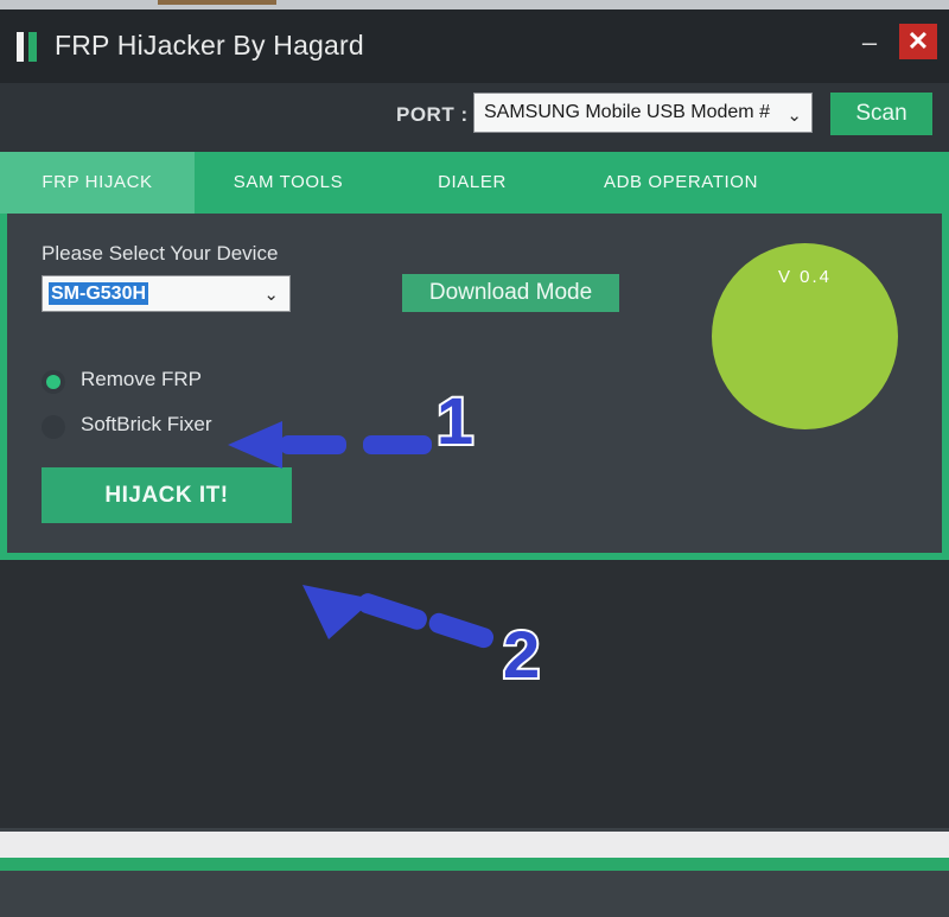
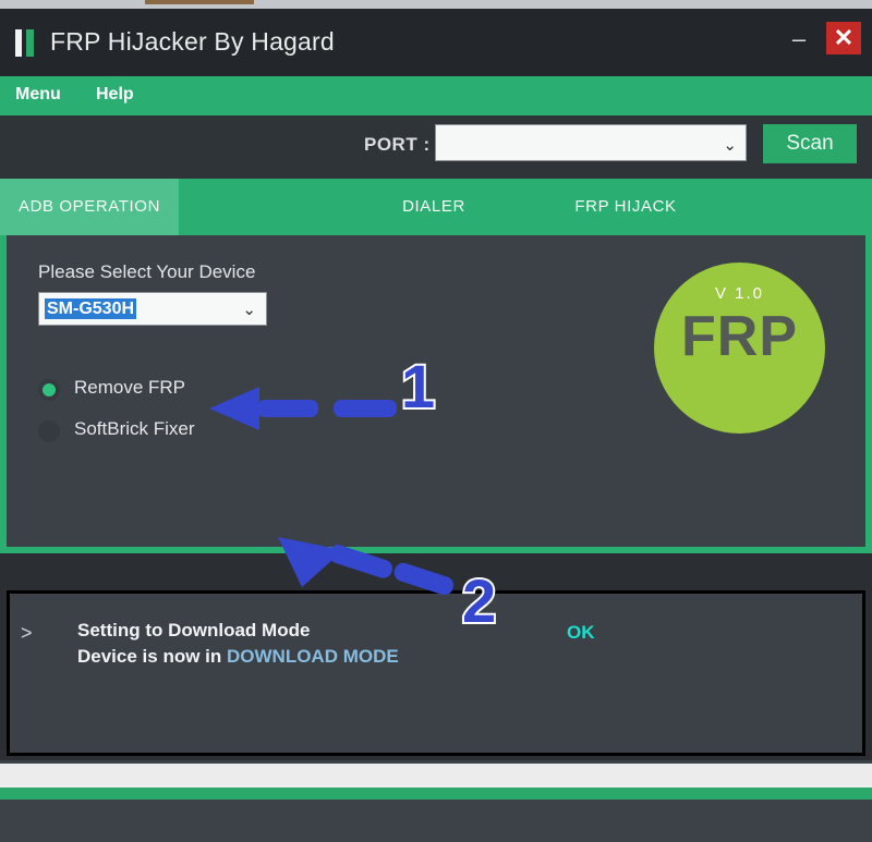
  FRP HiJacker By Hagard
  –
  ✕
+ Menu
+ Help
  PORT :
- SAMSUNG Mobile USB Modem #
  ⌄
  Scan
- FRP HIJACK
+ ADB OPERATION
- SAM TOOLS
  DIALER
- ADB OPERATION
+ FRP HIJACK
  Please Select Your Device
  SM-G530H
  ⌄
- Download Mode
  Remove FRP
  SoftBrick Fixer
- HIJACK IT!
- V 0.4
+ V 1.0
+ FRP
+ >
+ Setting to Download Mode
+ Device is now in DOWNLOAD MODE
+ OK
  1
  2
